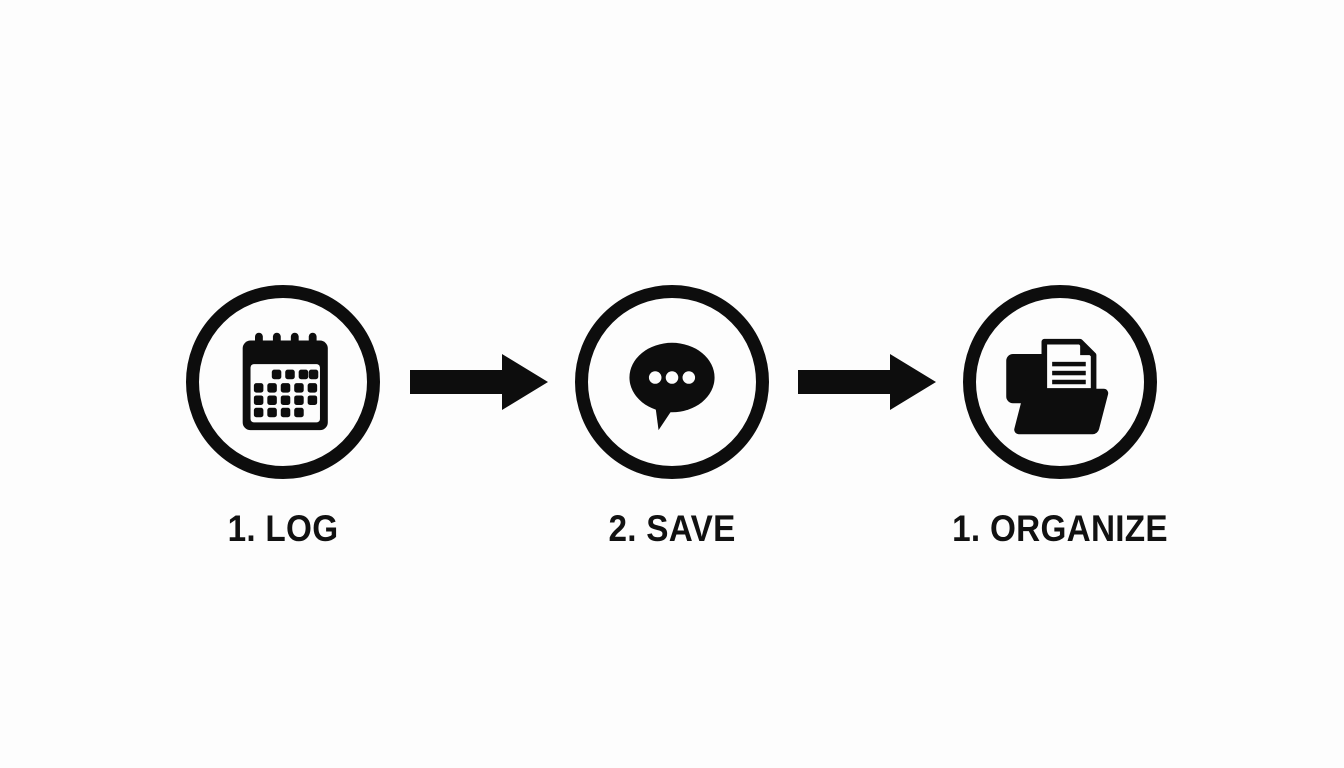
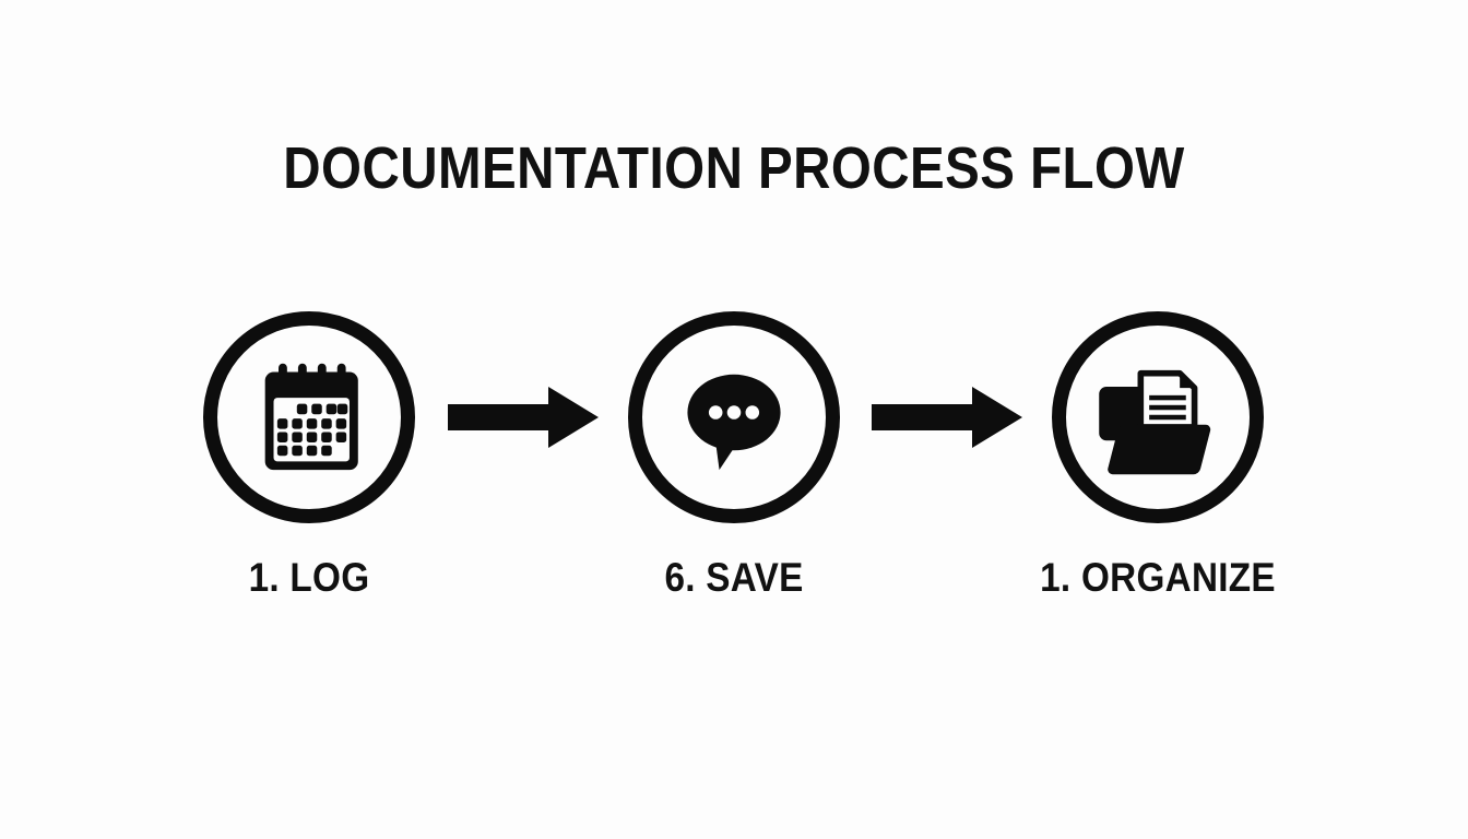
+ DOCUMENTATION PROCESS FLOW
  1. LOG
- 2. SAVE
+ 6. SAVE
  1. ORGANIZE
